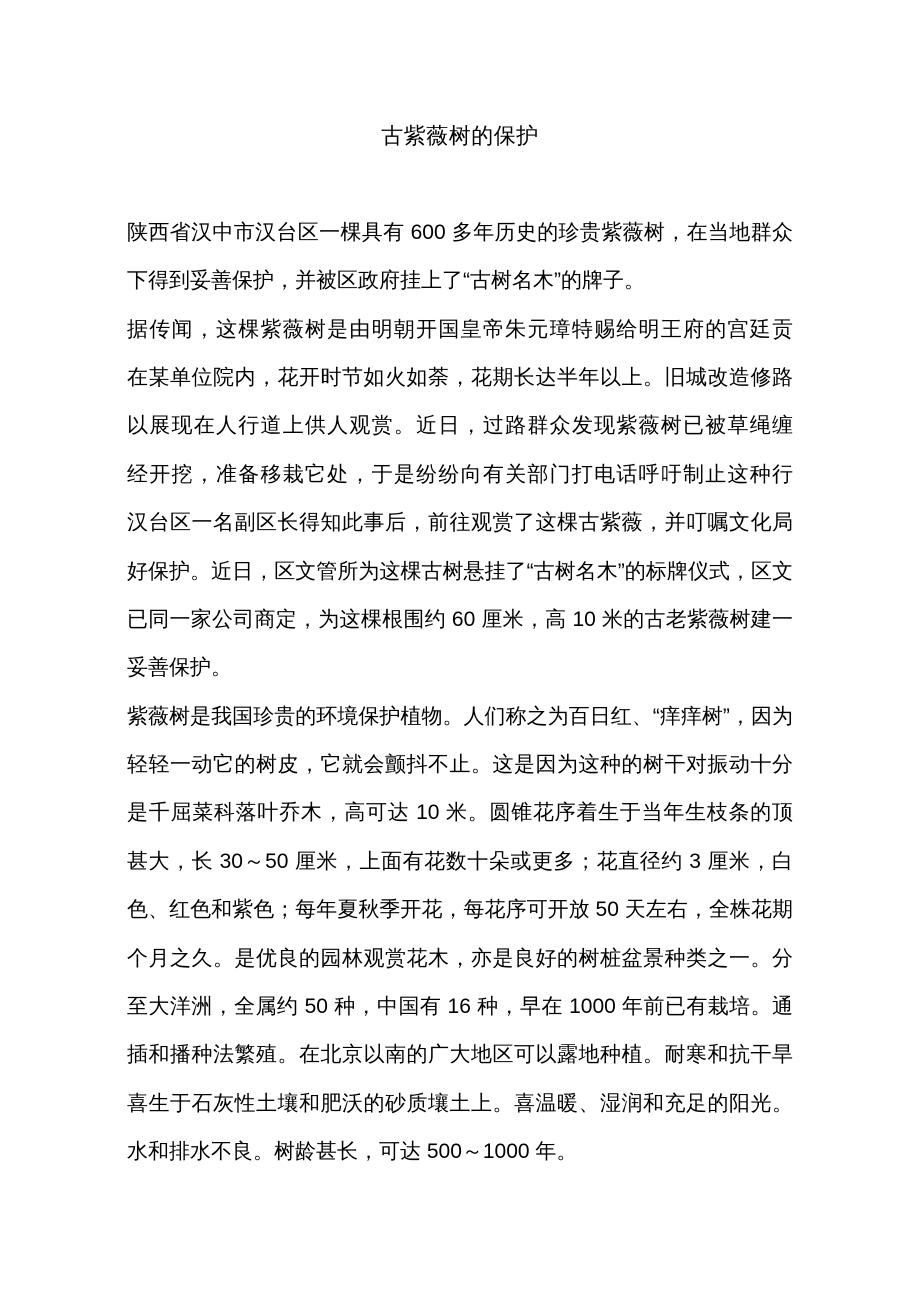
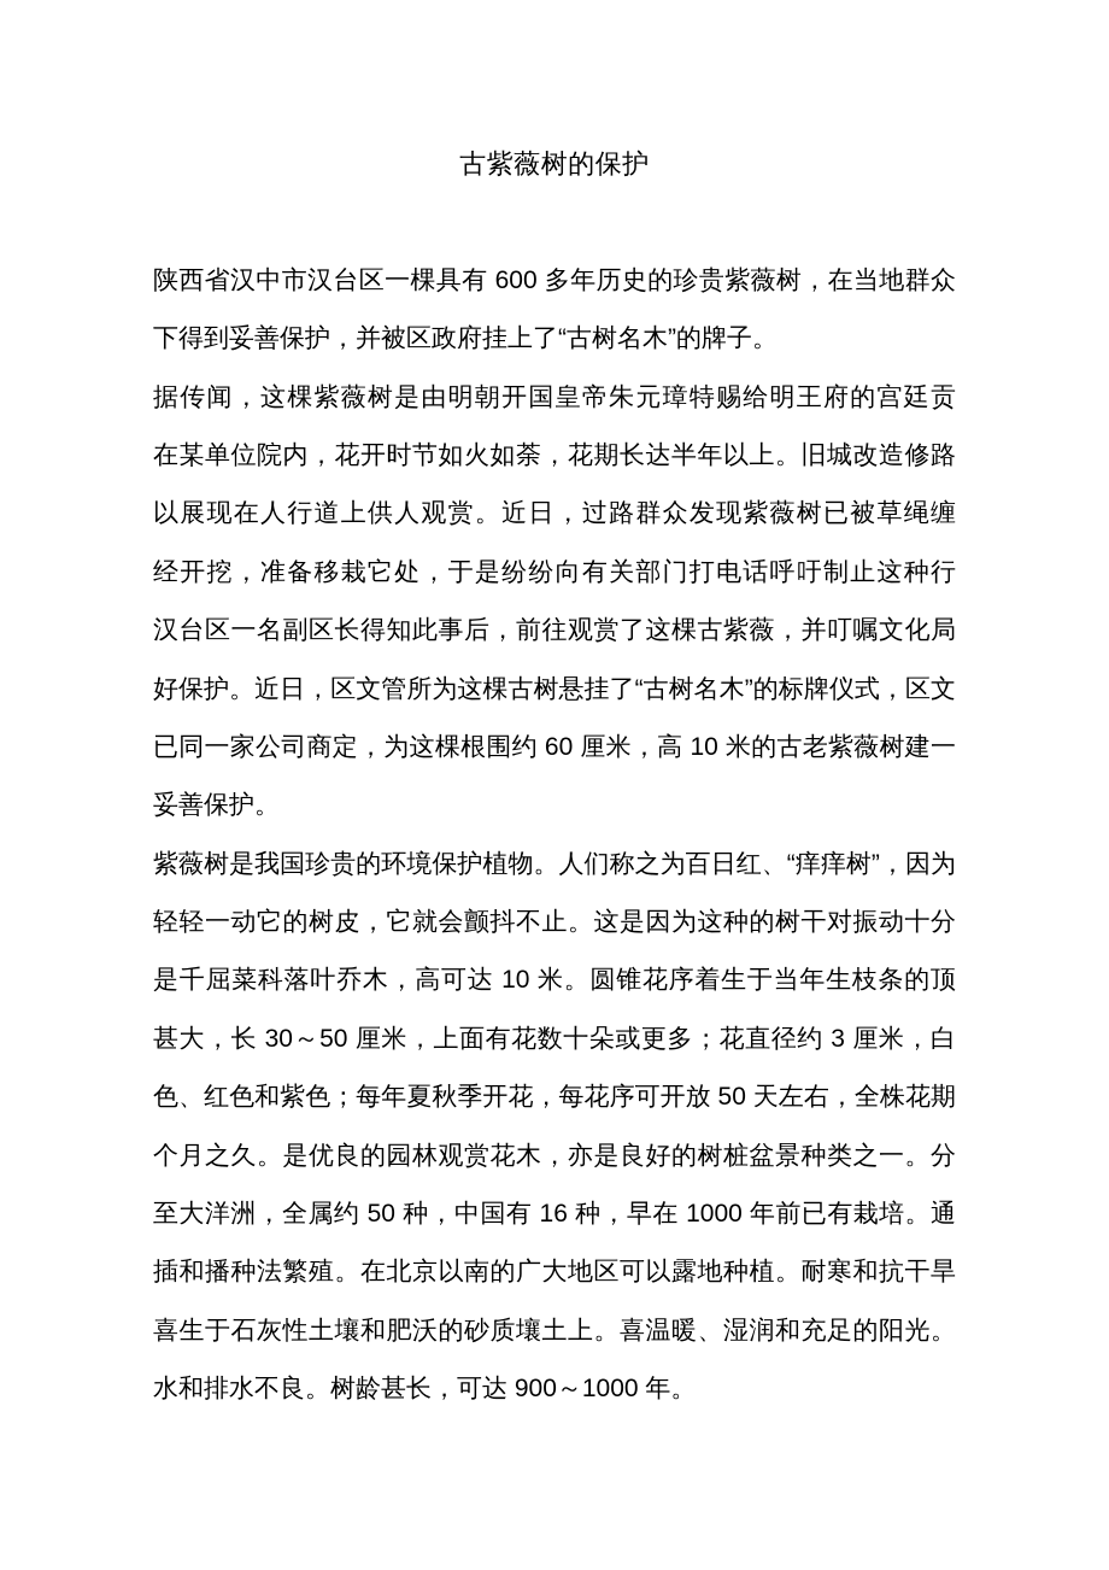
  古紫薇树的保护
  陕西省汉中市汉台区一棵具有 600 多年历史的珍贵紫薇树，在当地群众
  下得到妥善保护，并被区政府挂上了“古树名木”的牌子。
  据传闻，这棵紫薇树是由明朝开国皇帝朱元璋特赐给明王府的宫廷贡
  在某单位院内，花开时节如火如荼，花期长达半年以上。旧城改造修路
  以展现在人行道上供人观赏。近日，过路群众发现紫薇树已被草绳缠
  经开挖，准备移栽它处，于是纷纷向有关部门打电话呼吁制止这种行
  汉台区一名副区长得知此事后，前往观赏了这棵古紫薇，并叮嘱文化局
  好保护。近日，区文管所为这棵古树悬挂了“古树名木”的标牌仪式，区文
  已同一家公司商定，为这棵根围约 60 厘米，高 10 米的古老紫薇树建一
  妥善保护。
  紫薇树是我国珍贵的环境保护植物。人们称之为百日红、“痒痒树”，因为
  轻轻一动它的树皮，它就会颤抖不止。这是因为这种的树干对振动十分
  是千屈菜科落叶乔木，高可达 10 米。圆锥花序着生于当年生枝条的顶
  甚大，长 30～50 厘米，上面有花数十朵或更多；花直径约 3 厘米，白
  色、红色和紫色；每年夏秋季开花，每花序可开放 50 天左右，全株花期
  个月之久。是优良的园林观赏花木，亦是良好的树桩盆景种类之一。分
  至大洋洲，全属约 50 种，中国有 16 种，早在 1000 年前已有栽培。通
  插和播种法繁殖。在北京以南的广大地区可以露地种植。耐寒和抗干旱
  喜生于石灰性土壤和肥沃的砂质壤土上。喜温暖、湿润和充足的阳光。
- 水和排水不良。树龄甚长，可达 500～1000 年。
+ 水和排水不良。树龄甚长，可达 900～1000 年。
